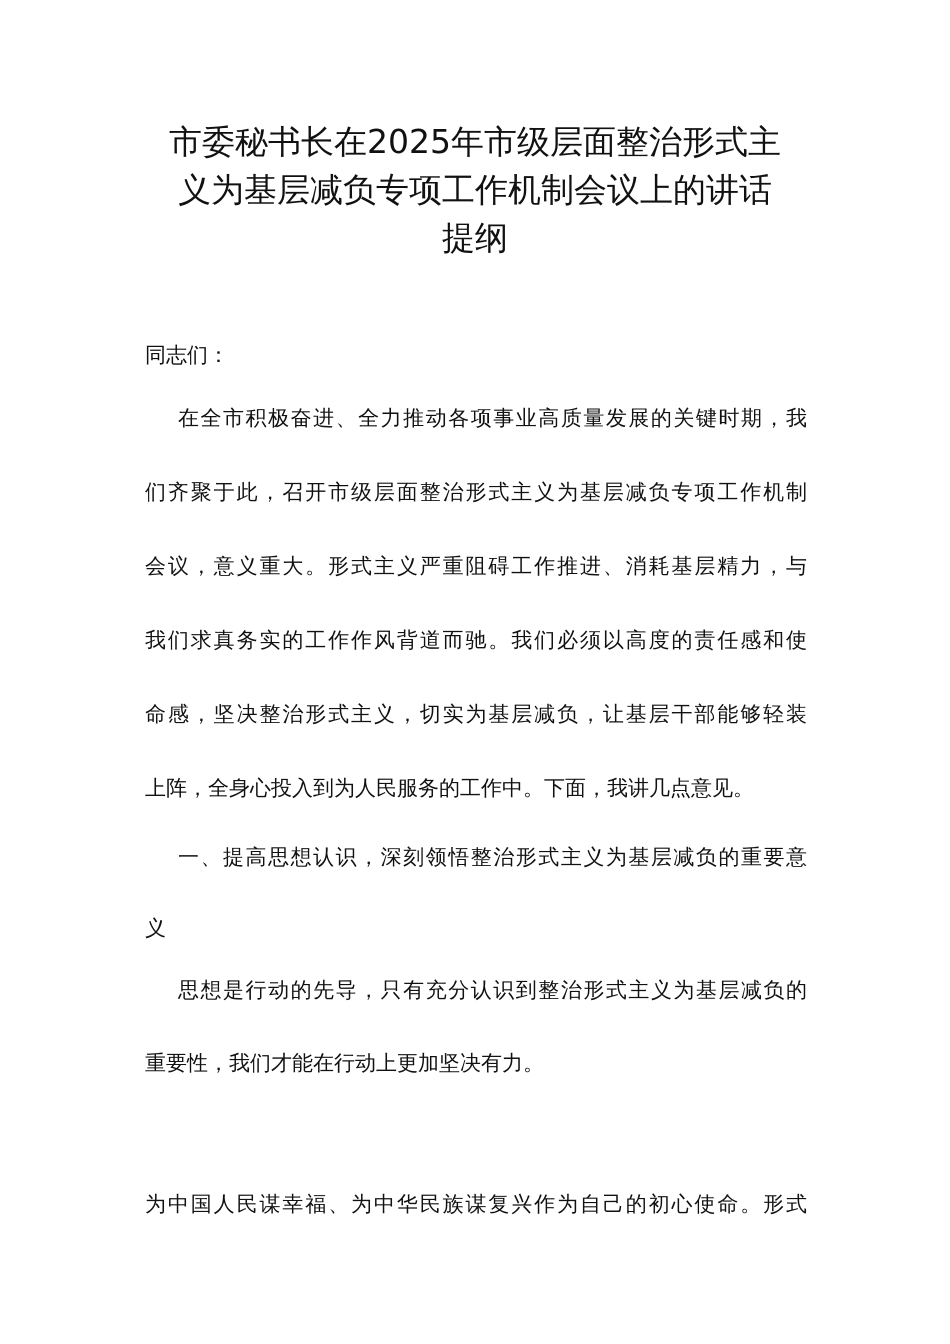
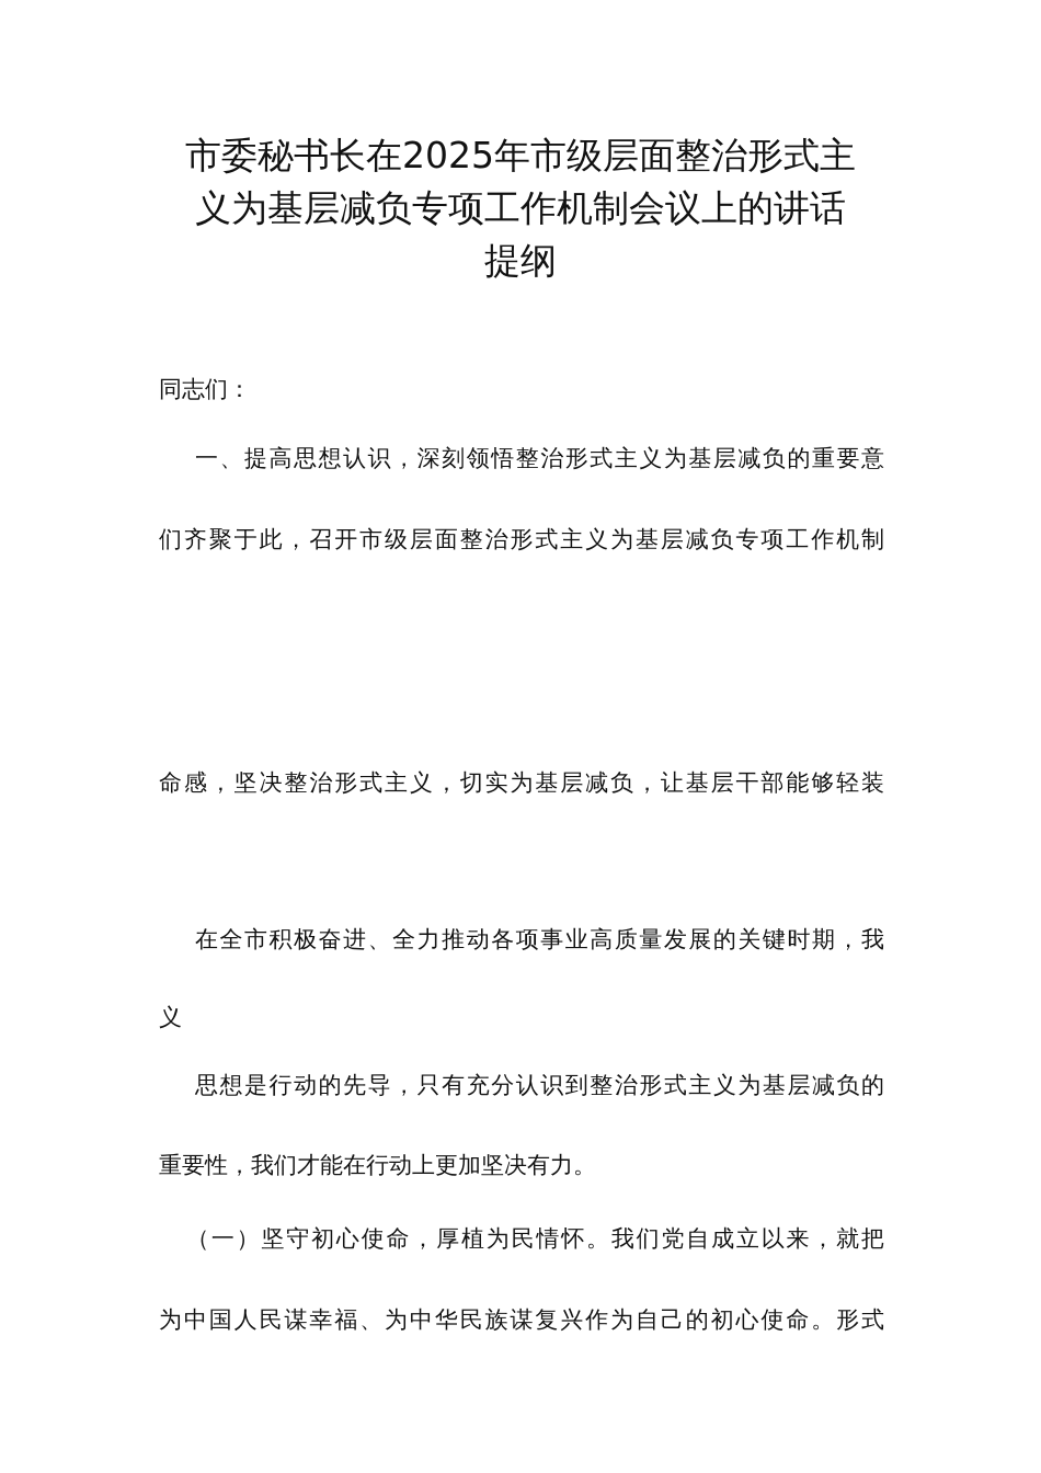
  市委秘书长在2025年市级层面整治形式主
  义为基层减负专项工作机制会议上的讲话
  提纲
  同志们：
- 在全市积极奋进、全力推动各项事业高质量发展的关键时期，我
+ 一、提高思想认识，深刻领悟整治形式主义为基层减负的重要意
  们齐聚于此，召开市级层面整治形式主义为基层减负专项工作机制
- 会议，意义重大。形式主义严重阻碍工作推进、消耗基层精力，与
- 我们求真务实的工作作风背道而驰。我们必须以高度的责任感和使
  命感，坚决整治形式主义，切实为基层减负，让基层干部能够轻装
- 上阵，全身心投入到为人民服务的工作中。下面，我讲几点意见。
- 一、提高思想认识，深刻领悟整治形式主义为基层减负的重要意
+ 在全市积极奋进、全力推动各项事业高质量发展的关键时期，我
  义
  思想是行动的先导，只有充分认识到整治形式主义为基层减负的
  重要性，我们才能在行动上更加坚决有力。
+ （一）坚守初心使命，厚植为民情怀。我们党自成立以来，就把
  为中国人民谋幸福、为中华民族谋复兴作为自己的初心使命。形式
